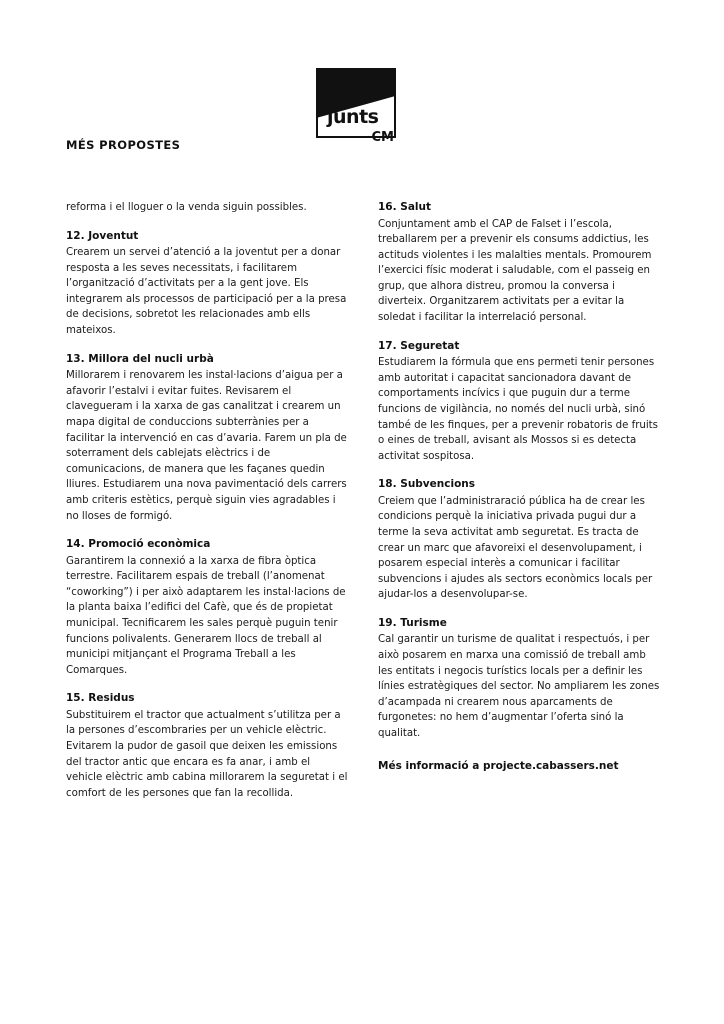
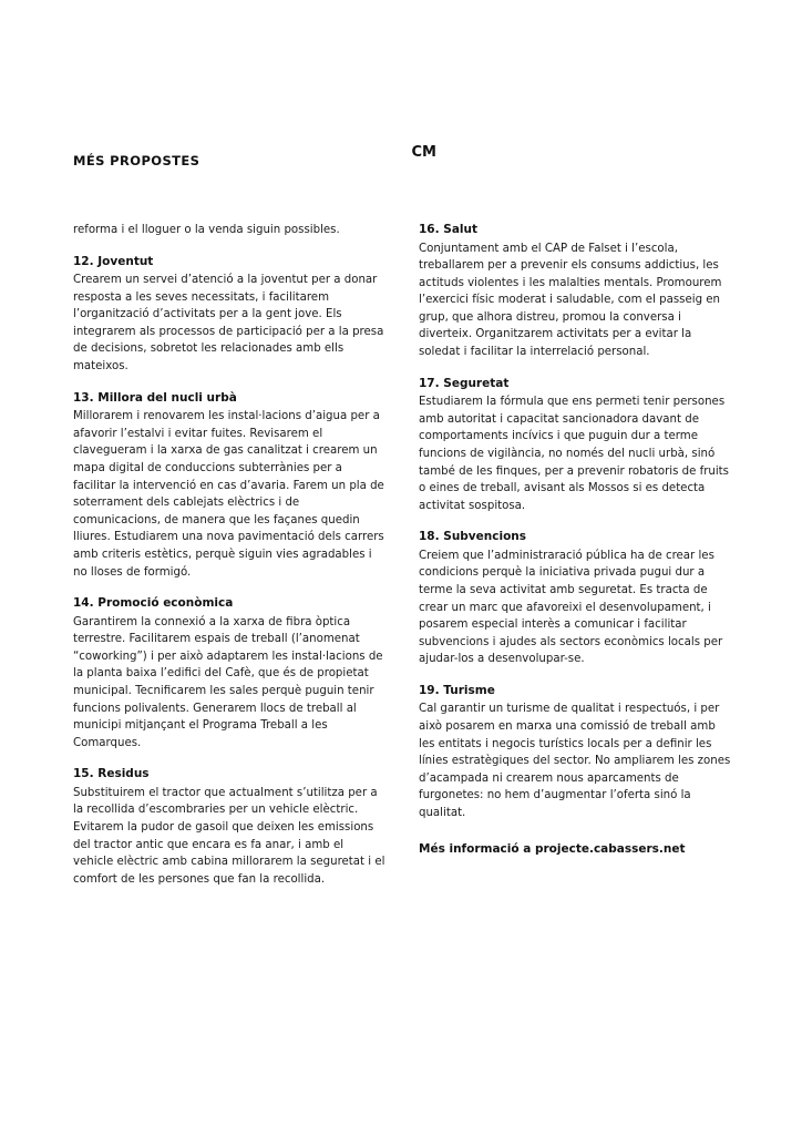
- junts
  CM
  MÉS PROPOSTES
  reforma i el lloguer o la venda siguin possibles.
  12. Joventut
  Crearem un servei d’atenció a la joventut per a donar resposta a les seves necessitats, i facilitarem l’organització d’activitats per a la gent jove. Els integrarem als processos de participació per a la presa de decisions, sobretot les relacionades amb ells mateixos.
  13. Millora del nucli urbà
  Millorarem i renovarem les instal·lacions d’aigua per a afavorir l’estalvi i evitar fuites. Revisarem el clavegueram i la xarxa de gas canalitzat i crearem un mapa digital de conduccions subterrànies per a facilitar la intervenció en cas d’avaria. Farem un pla de soterrament dels cablejats elèctrics i de comunicacions, de manera que les façanes quedin lliures. Estudiarem una nova pavimentació dels carrers amb criteris estètics, perquè siguin vies agradables i no lloses de formigó.
  14. Promoció econòmica
  Garantirem la connexió a la xarxa de fibra òptica terrestre. Facilitarem espais de treball (l’anomenat “coworking”) i per això adaptarem les instal·lacions de la planta baixa l’edifici del Cafè, que és de propietat municipal. Tecnificarem les sales perquè puguin tenir funcions polivalents. Generarem llocs de treball al municipi mitjançant el Programa Treball a les Comarques.
  15. Residus
- Substituirem el tractor que actualment s’utilitza per a la persones d’escombraries per un vehicle elèctric. Evitarem la pudor de gasoil que deixen les emissions del tractor antic que encara es fa anar, i amb el vehicle elèctric amb cabina millorarem la seguretat i el comfort de les persones que fan la recollida.
+ Substituirem el tractor que actualment s’utilitza per a la recollida d’escombraries per un vehicle elèctric. Evitarem la pudor de gasoil que deixen les emissions del tractor antic que encara es fa anar, i amb el vehicle elèctric amb cabina millorarem la seguretat i el comfort de les persones que fan la recollida.
  16. Salut
  Conjuntament amb el CAP de Falset i l’escola, treballarem per a prevenir els consums addictius, les actituds violentes i les malalties mentals. Promourem l’exercici físic moderat i saludable, com el passeig en grup, que alhora distreu, promou la conversa i diverteix. Organitzarem activitats per a evitar la soledat i facilitar la interrelació personal.
  17. Seguretat
  Estudiarem la fórmula que ens permeti tenir persones amb autoritat i capacitat sancionadora davant de comportaments incívics i que puguin dur a terme funcions de vigilància, no només del nucli urbà, sinó també de les finques, per a prevenir robatoris de fruits o eines de treball, avisant als Mossos si es detecta activitat sospitosa.
  18. Subvencions
  Creiem que l’administraració pública ha de crear les condicions perquè la iniciativa privada pugui dur a terme la seva activitat amb seguretat. Es tracta de crear un marc que afavoreixi el desenvolupament, i posarem especial interès a comunicar i facilitar subvencions i ajudes als sectors econòmics locals per ajudar-los a desenvolupar-se.
  19. Turisme
  Cal garantir un turisme de qualitat i respectuós, i per això posarem en marxa una comissió de treball amb les entitats i negocis turístics locals per a definir les línies estratègiques del sector. No ampliarem les zones d’acampada ni crearem nous aparcaments de furgonetes: no hem d’augmentar l’oferta sinó la qualitat.
  Més informació a projecte.cabassers.net
